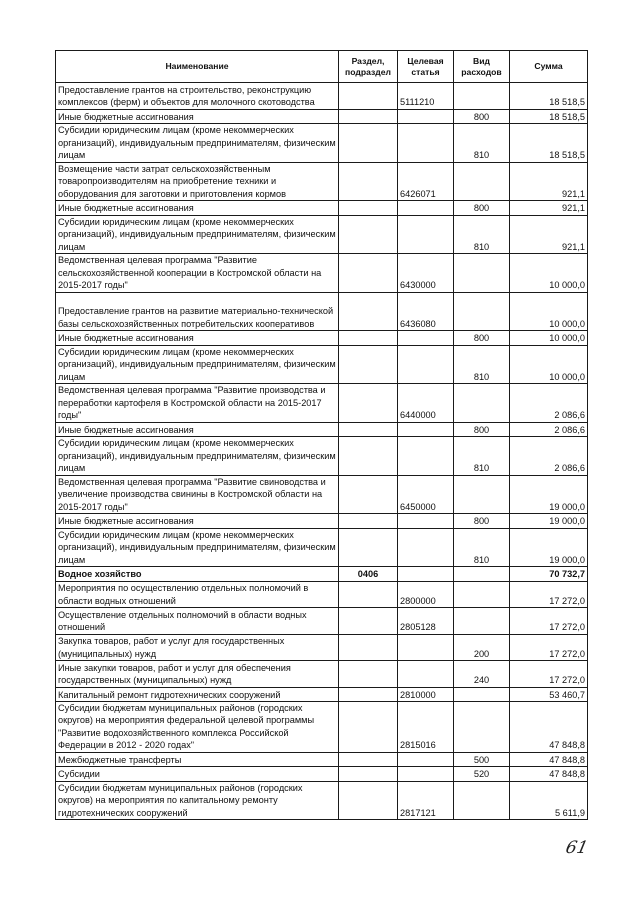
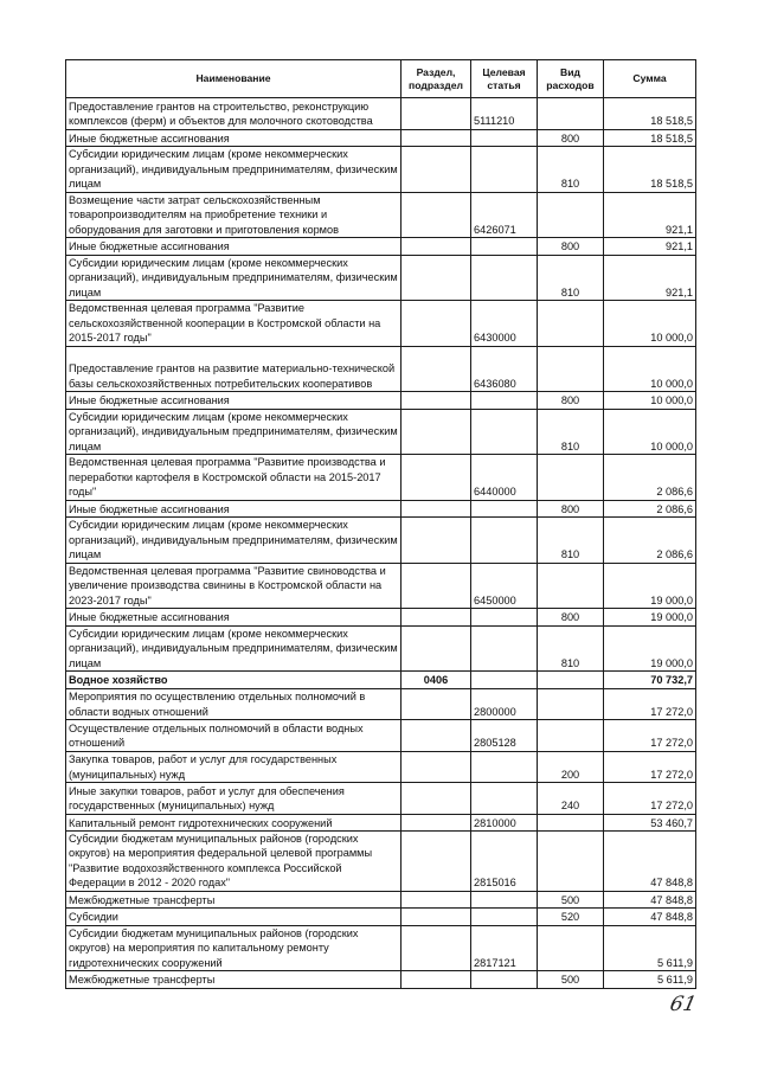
  Наименование	Раздел, подраздел	Целевая статья	Вид расходов	Сумма
  Предоставление грантов на строительство, реконструкцию комплексов (ферм) и объектов для молочного скотоводства		5111210		18 518,5
  Иные бюджетные ассигнования			800	18 518,5
  Субсидии юридическим лицам (кроме некоммерческих организаций), индивидуальным предпринимателям, физическим лицам			810	18 518,5
  Возмещение части затрат сельскохозяйственным товаропроизводителям на приобретение техники и оборудования для заготовки и приготовления кормов		6426071		921,1
  Иные бюджетные ассигнования			800	921,1
  Субсидии юридическим лицам (кроме некоммерческих организаций), индивидуальным предпринимателям, физическим лицам			810	921,1
  Ведомственная целевая программа "Развитие сельскохозяйственной кооперации в Костромской области на 2015-2017 годы"		6430000		10 000,0
  Предоставление грантов на развитие материально-технической базы сельскохозяйственных потребительских кооперативов		6436080		10 000,0
  Иные бюджетные ассигнования			800	10 000,0
  Субсидии юридическим лицам (кроме некоммерческих организаций), индивидуальным предпринимателям, физическим лицам			810	10 000,0
  Ведомственная целевая программа "Развитие производства и переработки картофеля в Костромской области на 2015-2017 годы"		6440000		2 086,6
  Иные бюджетные ассигнования			800	2 086,6
  Субсидии юридическим лицам (кроме некоммерческих организаций), индивидуальным предпринимателям, физическим лицам			810	2 086,6
- Ведомственная целевая программа "Развитие свиноводства и увеличение производства свинины в Костромской области на 2015-2017 годы"		6450000		19 000,0
+ Ведомственная целевая программа "Развитие свиноводства и увеличение производства свинины в Костромской области на 2023-2017 годы"		6450000		19 000,0
  Иные бюджетные ассигнования			800	19 000,0
  Субсидии юридическим лицам (кроме некоммерческих организаций), индивидуальным предпринимателям, физическим лицам			810	19 000,0
  Водное хозяйство	0406			70 732,7
  Мероприятия по осуществлению отдельных полномочий в области водных отношений		2800000		17 272,0
  Осуществление отдельных полномочий в области водных отношений		2805128		17 272,0
  Закупка товаров, работ и услуг для государственных (муниципальных) нужд			200	17 272,0
  Иные закупки товаров, работ и услуг для обеспечения государственных (муниципальных) нужд			240	17 272,0
  Капитальный ремонт гидротехнических сооружений		2810000		53 460,7
  Субсидии бюджетам муниципальных районов (городских округов) на мероприятия федеральной целевой программы "Развитие водохозяйственного комплекса Российской Федерации в 2012 - 2020 годах"		2815016		47 848,8
  Межбюджетные трансферты			500	47 848,8
  Субсидии			520	47 848,8
  Субсидии бюджетам муниципальных районов (городских округов) на мероприятия по капитальному ремонту гидротехнических сооружений		2817121		5 611,9
+ Межбюджетные трансферты			500	5 611,9
